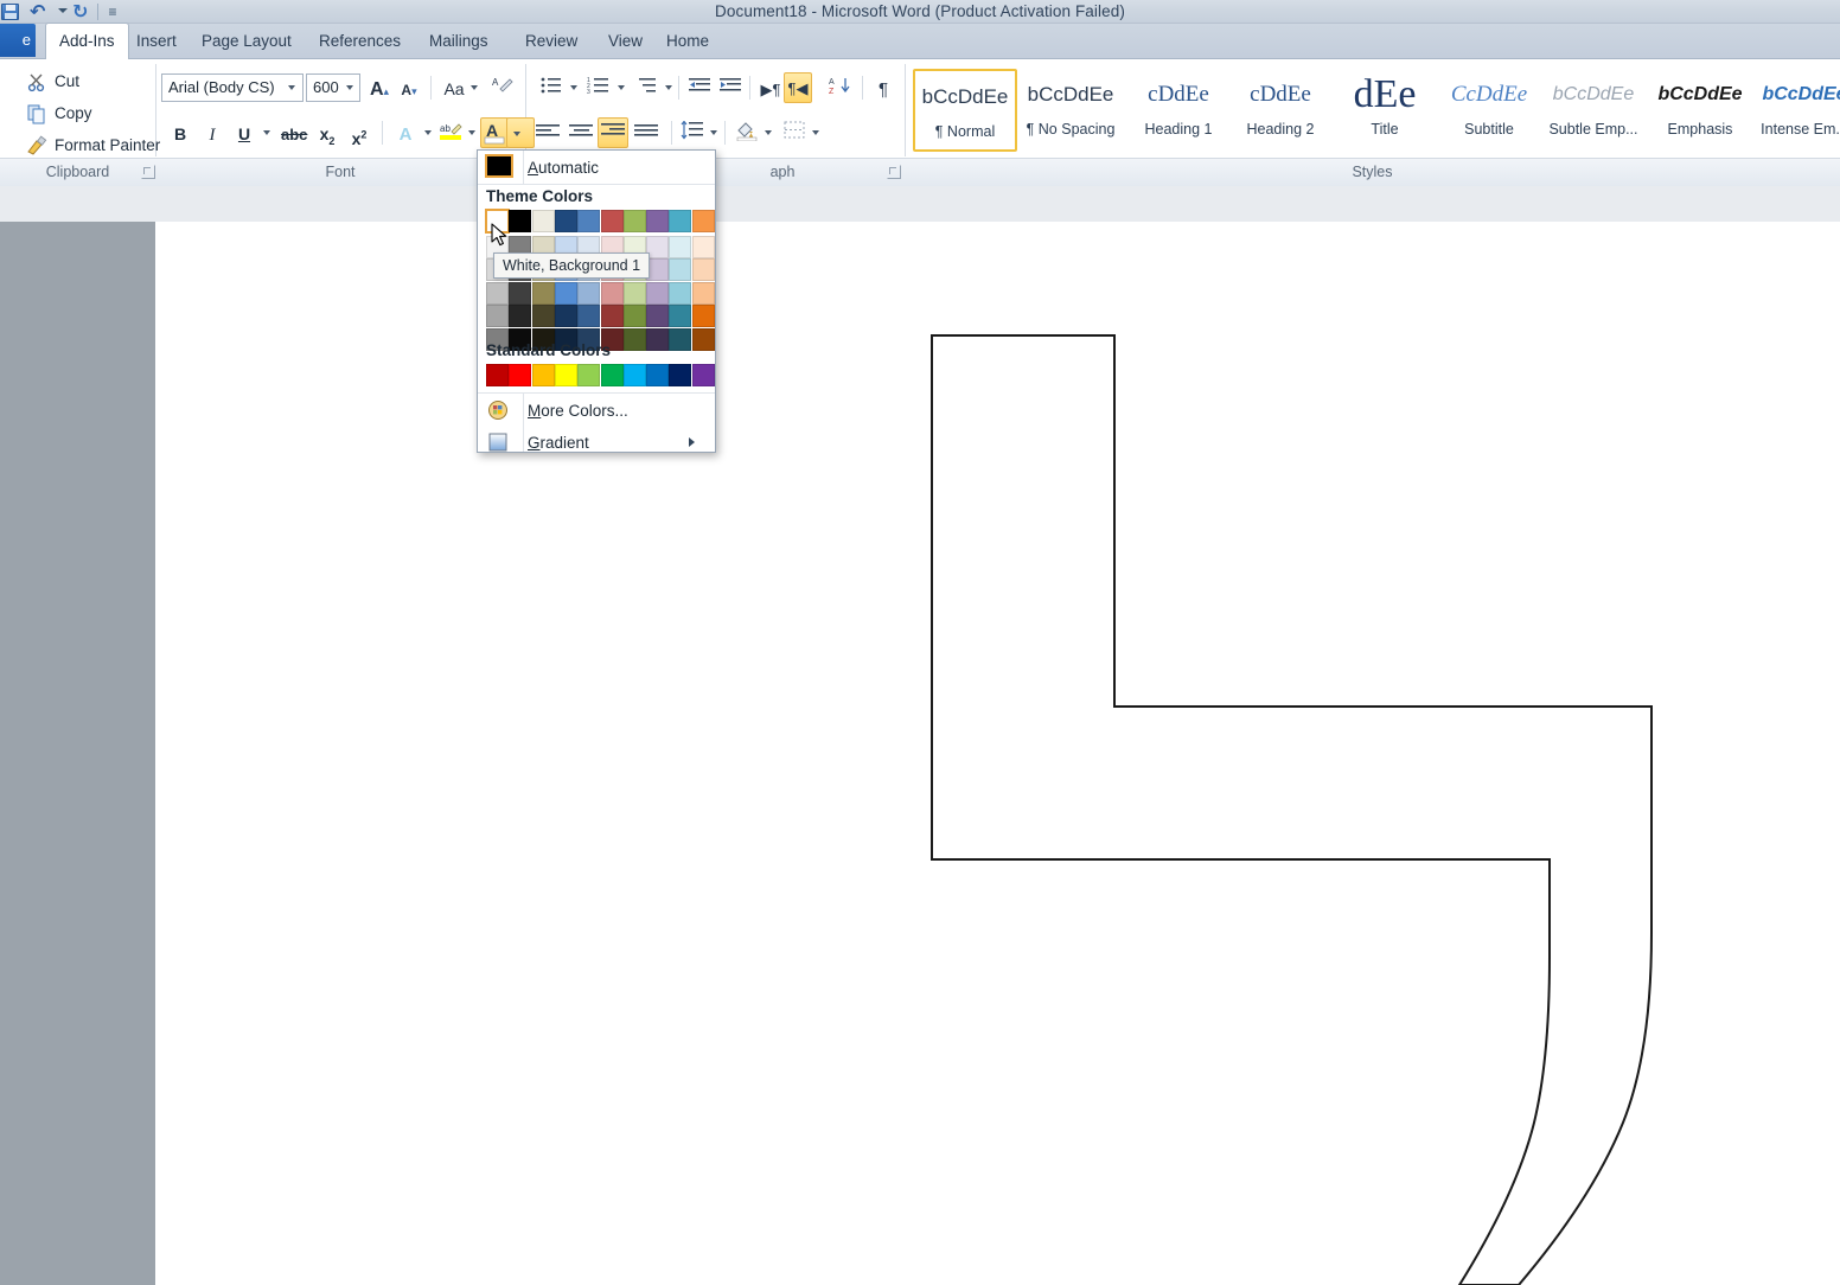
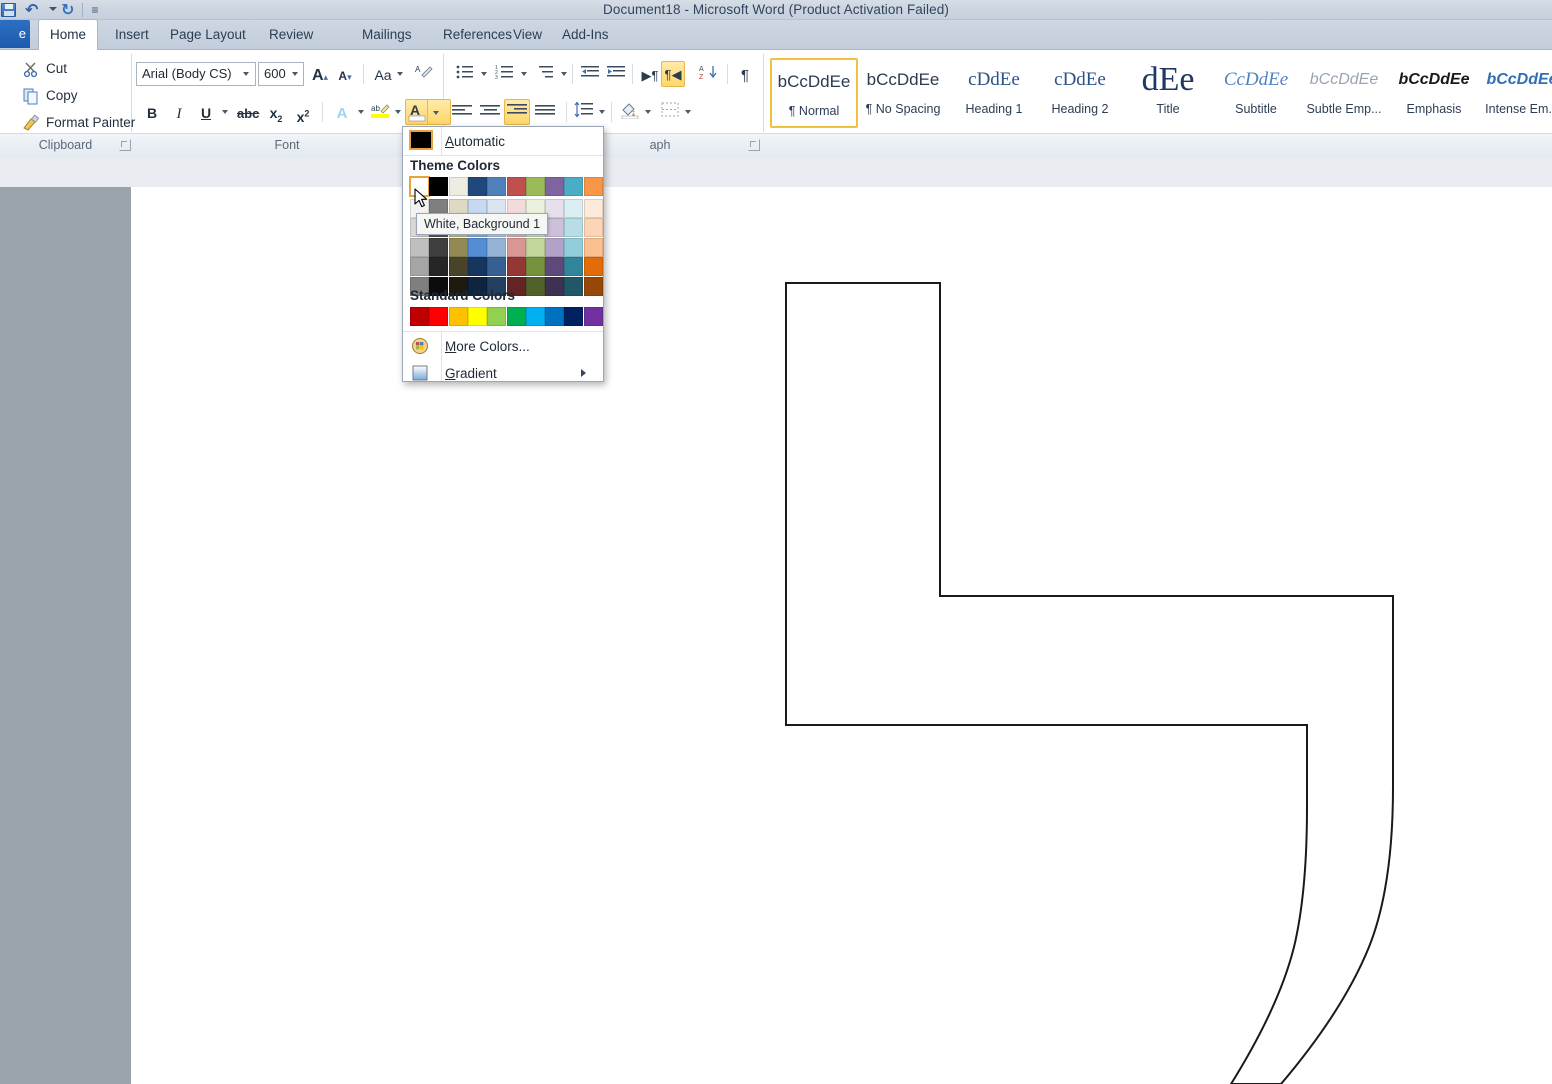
  ↶
  ↻
  ≡
  Document18 - Microsoft Word (Product Activation Failed)
  e
- Add-Ins
+ Home
  Insert
  Page Layout
- References
+ Review
  Mailings
- Review
+ References
  View
- Home
+ Add-Ins
  Clipboard
  Font
  aph
- Styles
  Cut
  Copy
  Format Painter
  Arial (Body CS)
  600
  A▴
  A▾
  Aa
  A
  B
  I
  U
  abc
  x2
  x2
  A
  ab
  A
  ▶¶
  ¶◀
  ¶
  bCcDdEe
  ¶ Normal
  bCcDdEe
  ¶ No Spacing
  cDdEe
  Heading 1
  cDdEe
  Heading 2
  dEe
  Title
  CcDdEe
  Subtitle
  bCcDdEe
  Subtle Emp...
  bCcDdEe
  Emphasis
  bCcDdE
  Intense Em.
  Automatic
  Theme Colors
  Standard Colors
  More Colors...
  Gradient
  White, Background 1
